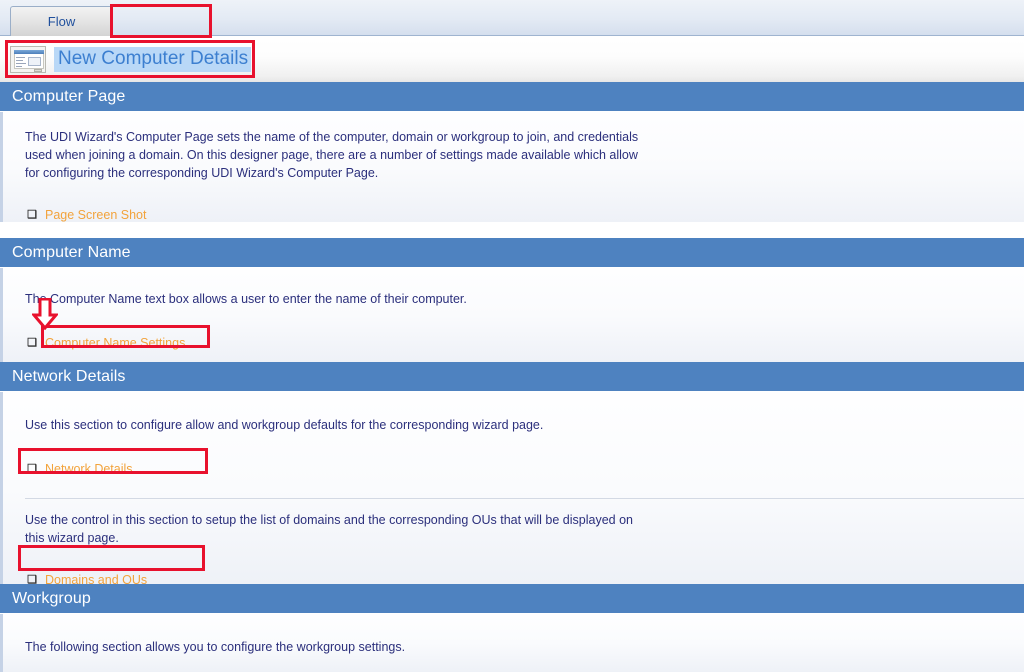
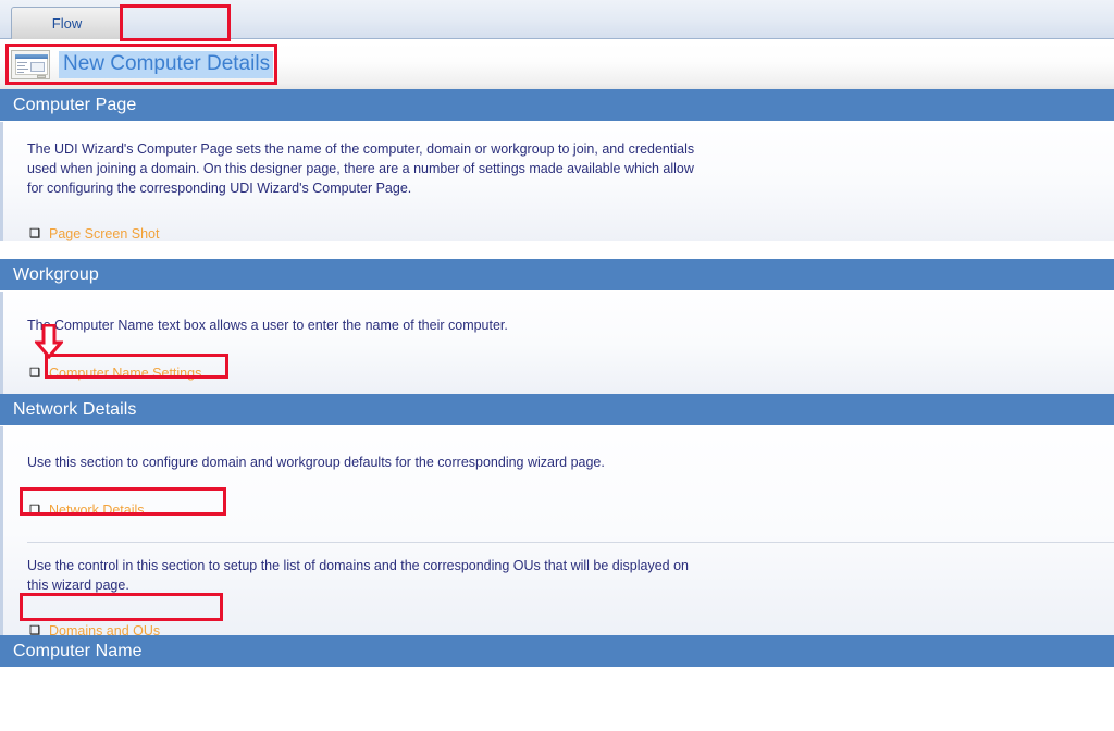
  Flow
  New Computer Details
  Computer Page
  The UDI Wizard's Computer Page sets the name of the computer, domain or workgroup to join, and credentials used when joining a domain. On this designer page, there are a number of settings made available which allow for configuring the corresponding UDI Wizard's Computer Page.
  ❑
  Page Screen Shot
- Computer Name
+ Workgroup
  Th Computer Name text box allows a user to enter the name of their computer.
  ❑
  Computer Name Settings
  Network Details
- Use this section to configure allow and workgroup defaults for the corresponding wizard page.
+ Use this section to configure domain and workgroup defaults for the corresponding wizard page.
  ❑
  Network Details
  Use the control in this section to setup the list of domains and the corresponding OUs that will be displayed on this wizard page.
  ❑
  Domains and OUs
- Workgroup
+ Computer Name
- The following section allows you to configure the workgroup settings.
